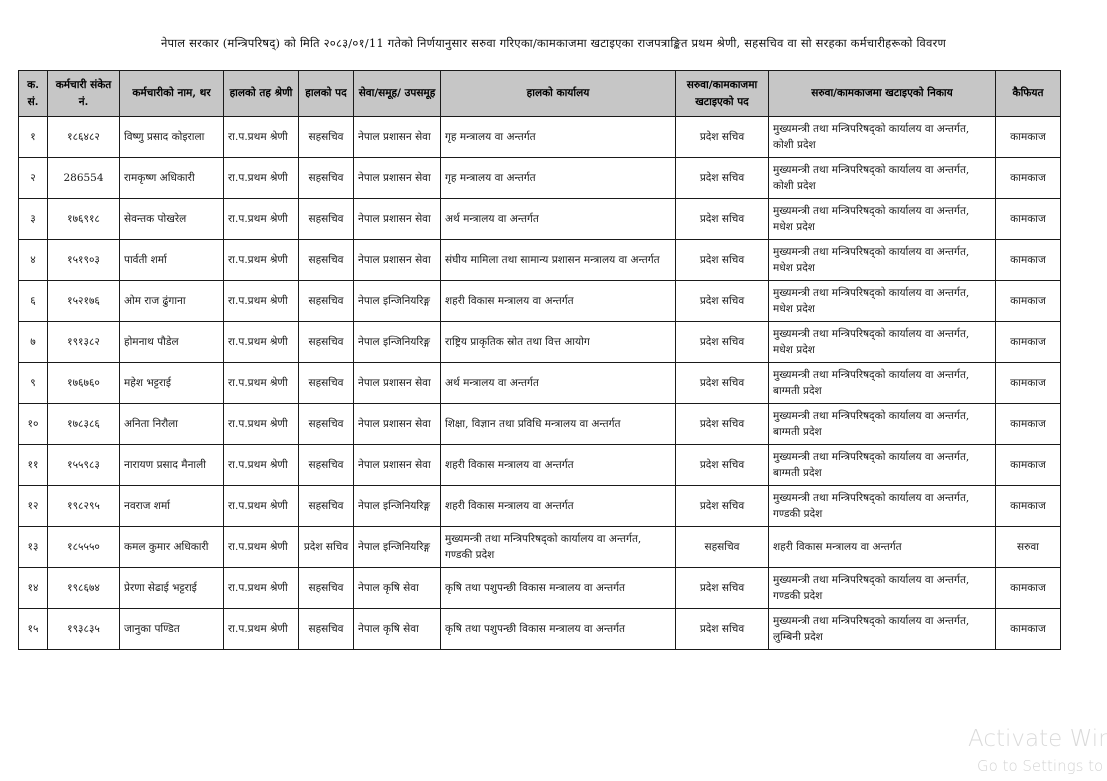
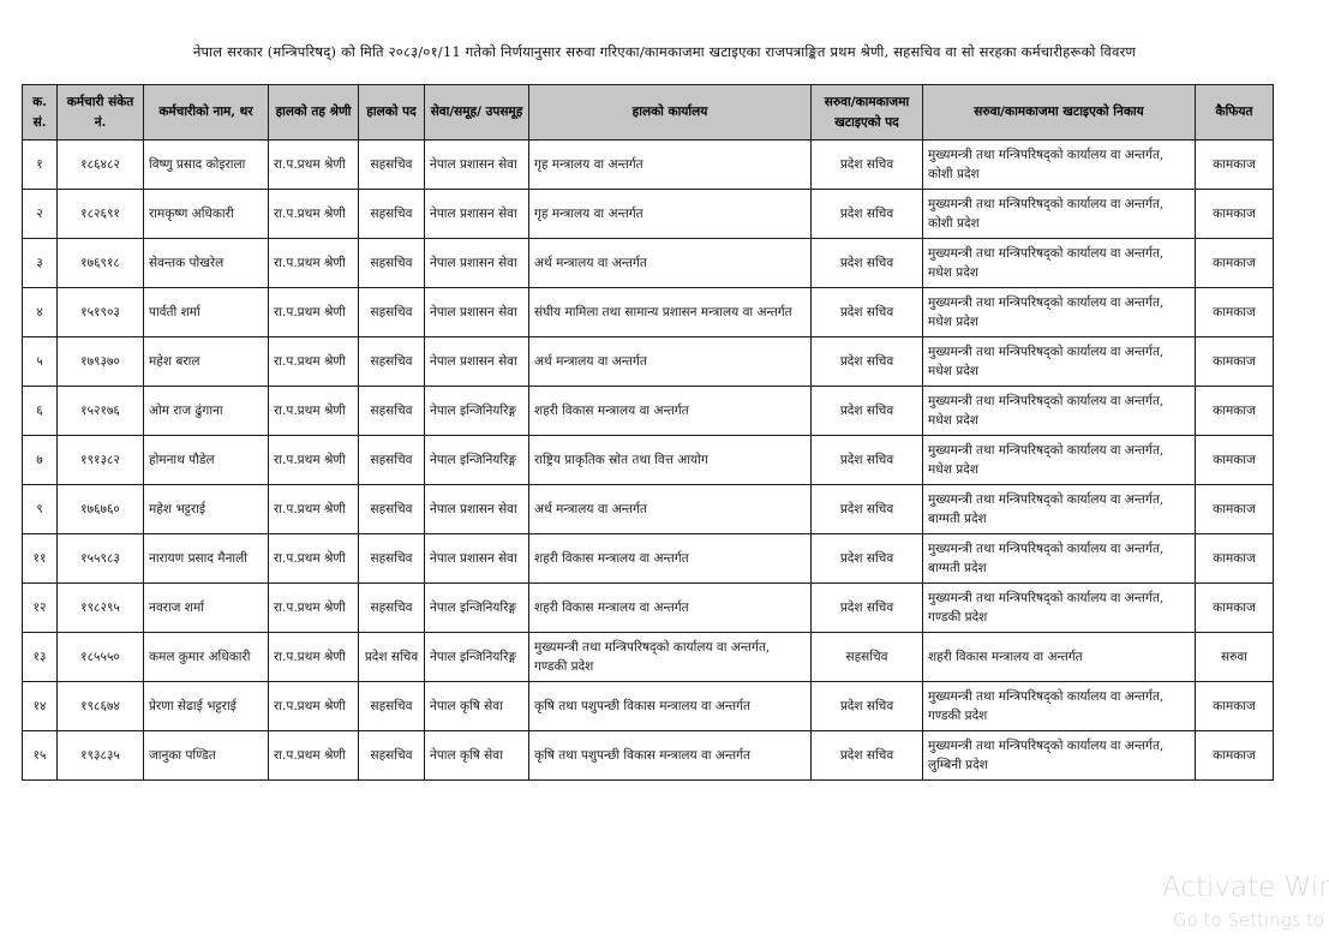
  नेपाल सरकार (मन्त्रिपरिषद्) को मिति २०८३/०१/11 गतेको निर्णयानुसार सरुवा गरिएका/कामकाजमा खटाइएका राजपत्राङ्कित प्रथम श्रेणी, सहसचिव वा सो सरहका कर्मचारीहरूको विवरण
  क. सं.	कर्मचारी संकेत नं.	कर्मचारीको नाम, थर	हालको तह श्रेणी	हालको पद	सेवा/समूह/ उपसमूह	हालको कार्यालय	सरुवा/कामकाजमा खटाइएको पद	सरुवा/कामकाजमा खटाइएको निकाय	कैफियत
  १	१८६४८२	विष्णु प्रसाद कोइराला	रा.प.प्रथम श्रेणी	सहसचिव	नेपाल प्रशासन सेवा	गृह मन्त्रालय वा अन्तर्गत	प्रदेश सचिव	मुख्यमन्त्री तथा मन्त्रिपरिषद्को कार्यालय वा अन्तर्गत, कोशी प्रदेश	कामकाज
- २	286554	रामकृष्ण अधिकारी	रा.प.प्रथम श्रेणी	सहसचिव	नेपाल प्रशासन सेवा	गृह मन्त्रालय वा अन्तर्गत	प्रदेश सचिव	मुख्यमन्त्री तथा मन्त्रिपरिषद्को कार्यालय वा अन्तर्गत, कोशी प्रदेश	कामकाज
+ २	१८२६९१	रामकृष्ण अधिकारी	रा.प.प्रथम श्रेणी	सहसचिव	नेपाल प्रशासन सेवा	गृह मन्त्रालय वा अन्तर्गत	प्रदेश सचिव	मुख्यमन्त्री तथा मन्त्रिपरिषद्को कार्यालय वा अन्तर्गत, कोशी प्रदेश	कामकाज
  ३	१७६९१८	सेवन्तक पोखरेल	रा.प.प्रथम श्रेणी	सहसचिव	नेपाल प्रशासन सेवा	अर्थ मन्त्रालय वा अन्तर्गत	प्रदेश सचिव	मुख्यमन्त्री तथा मन्त्रिपरिषद्को कार्यालय वा अन्तर्गत, मधेश प्रदेश	कामकाज
  ४	१५१९०३	पार्वती शर्मा	रा.प.प्रथम श्रेणी	सहसचिव	नेपाल प्रशासन सेवा	संघीय मामिला तथा सामान्य प्रशासन मन्त्रालय वा अन्तर्गत	प्रदेश सचिव	मुख्यमन्त्री तथा मन्त्रिपरिषद्को कार्यालय वा अन्तर्गत, मधेश प्रदेश	कामकाज
+ ५	१७९३७०	महेश बराल	रा.प.प्रथम श्रेणी	सहसचिव	नेपाल प्रशासन सेवा	अर्थ मन्त्रालय वा अन्तर्गत	प्रदेश सचिव	मुख्यमन्त्री तथा मन्त्रिपरिषद्को कार्यालय वा अन्तर्गत, मधेश प्रदेश	कामकाज
  ६	१५२१७६	ओम राज ढुंगाना	रा.प.प्रथम श्रेणी	सहसचिव	नेपाल इन्जिनियरिङ्ग	शहरी विकास मन्त्रालय वा अन्तर्गत	प्रदेश सचिव	मुख्यमन्त्री तथा मन्त्रिपरिषद्को कार्यालय वा अन्तर्गत, मधेश प्रदेश	कामकाज
  ७	१९१३८२	होमनाथ पौडेल	रा.प.प्रथम श्रेणी	सहसचिव	नेपाल इन्जिनियरिङ्ग	राष्ट्रिय प्राकृतिक स्रोत तथा वित्त आयोग	प्रदेश सचिव	मुख्यमन्त्री तथा मन्त्रिपरिषद्को कार्यालय वा अन्तर्गत, मधेश प्रदेश	कामकाज
  ९	१७६७६०	महेश भट्टराई	रा.प.प्रथम श्रेणी	सहसचिव	नेपाल प्रशासन सेवा	अर्थ मन्त्रालय वा अन्तर्गत	प्रदेश सचिव	मुख्यमन्त्री तथा मन्त्रिपरिषद्को कार्यालय वा अन्तर्गत, बाग्मती प्रदेश	कामकाज
- १०	१७८३८६	अनिता निरौला	रा.प.प्रथम श्रेणी	सहसचिव	नेपाल प्रशासन सेवा	शिक्षा, विज्ञान तथा प्रविधि मन्त्रालय वा अन्तर्गत	प्रदेश सचिव	मुख्यमन्त्री तथा मन्त्रिपरिषद्को कार्यालय वा अन्तर्गत, बाग्मती प्रदेश	कामकाज
  ११	१५५९८३	नारायण प्रसाद मैनाली	रा.प.प्रथम श्रेणी	सहसचिव	नेपाल प्रशासन सेवा	शहरी विकास मन्त्रालय वा अन्तर्गत	प्रदेश सचिव	मुख्यमन्त्री तथा मन्त्रिपरिषद्को कार्यालय वा अन्तर्गत, बाग्मती प्रदेश	कामकाज
  १२	१९८२९५	नवराज शर्मा	रा.प.प्रथम श्रेणी	सहसचिव	नेपाल इन्जिनियरिङ्ग	शहरी विकास मन्त्रालय वा अन्तर्गत	प्रदेश सचिव	मुख्यमन्त्री तथा मन्त्रिपरिषद्को कार्यालय वा अन्तर्गत, गण्डकी प्रदेश	कामकाज
  १३	१८५५५०	कमल कुमार अधिकारी	रा.प.प्रथम श्रेणी	प्रदेश सचिव	नेपाल इन्जिनियरिङ्ग	मुख्यमन्त्री तथा मन्त्रिपरिषद्को कार्यालय वा अन्तर्गत, गण्डकी प्रदेश	सहसचिव	शहरी विकास मन्त्रालय वा अन्तर्गत	सरुवा
  १४	१९८६७४	प्रेरणा सेढाई भट्टराई	रा.प.प्रथम श्रेणी	सहसचिव	नेपाल कृषि सेवा	कृषि तथा पशुपन्छी विकास मन्त्रालय वा अन्तर्गत	प्रदेश सचिव	मुख्यमन्त्री तथा मन्त्रिपरिषद्को कार्यालय वा अन्तर्गत, गण्डकी प्रदेश	कामकाज
  १५	१९३८३५	जानुका पण्डित	रा.प.प्रथम श्रेणी	सहसचिव	नेपाल कृषि सेवा	कृषि तथा पशुपन्छी विकास मन्त्रालय वा अन्तर्गत	प्रदेश सचिव	मुख्यमन्त्री तथा मन्त्रिपरिषद्को कार्यालय वा अन्तर्गत, लुम्बिनी प्रदेश	कामकाज
  Activate Win
  Go to Settings to
